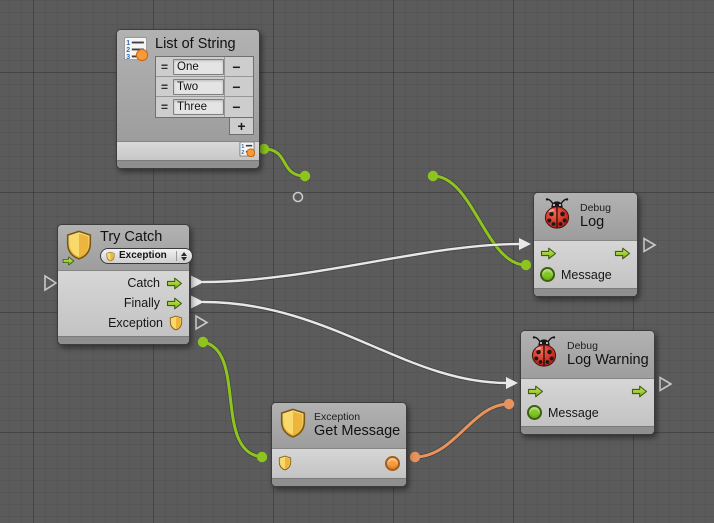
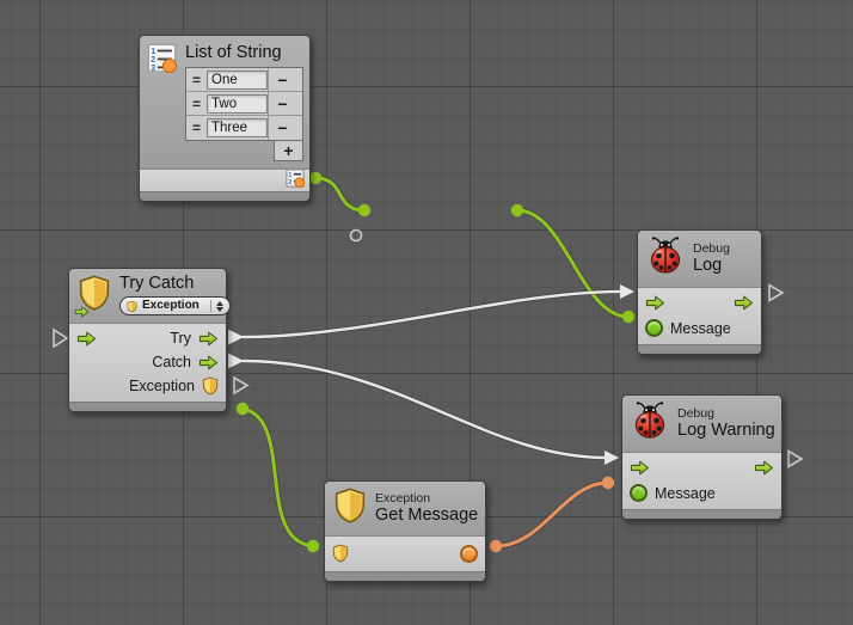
  List of String
  =
  One
  −
  =
  Two
  −
  =
  Three
  −
  +
  Debug
  Log
  Message
  Try Catch
  Exception
+ Try
  Catch
- Finally
  Exception
  Exception
  Get Message
  Debug
  Log Warning
  Message
